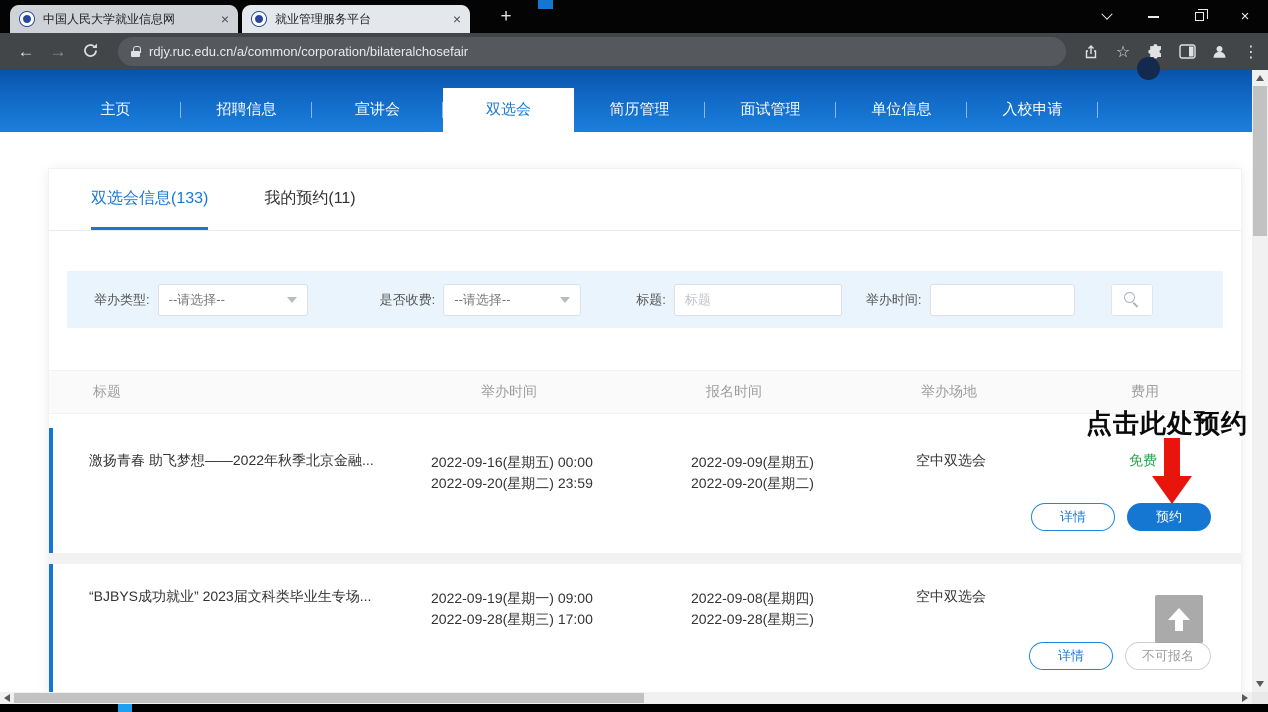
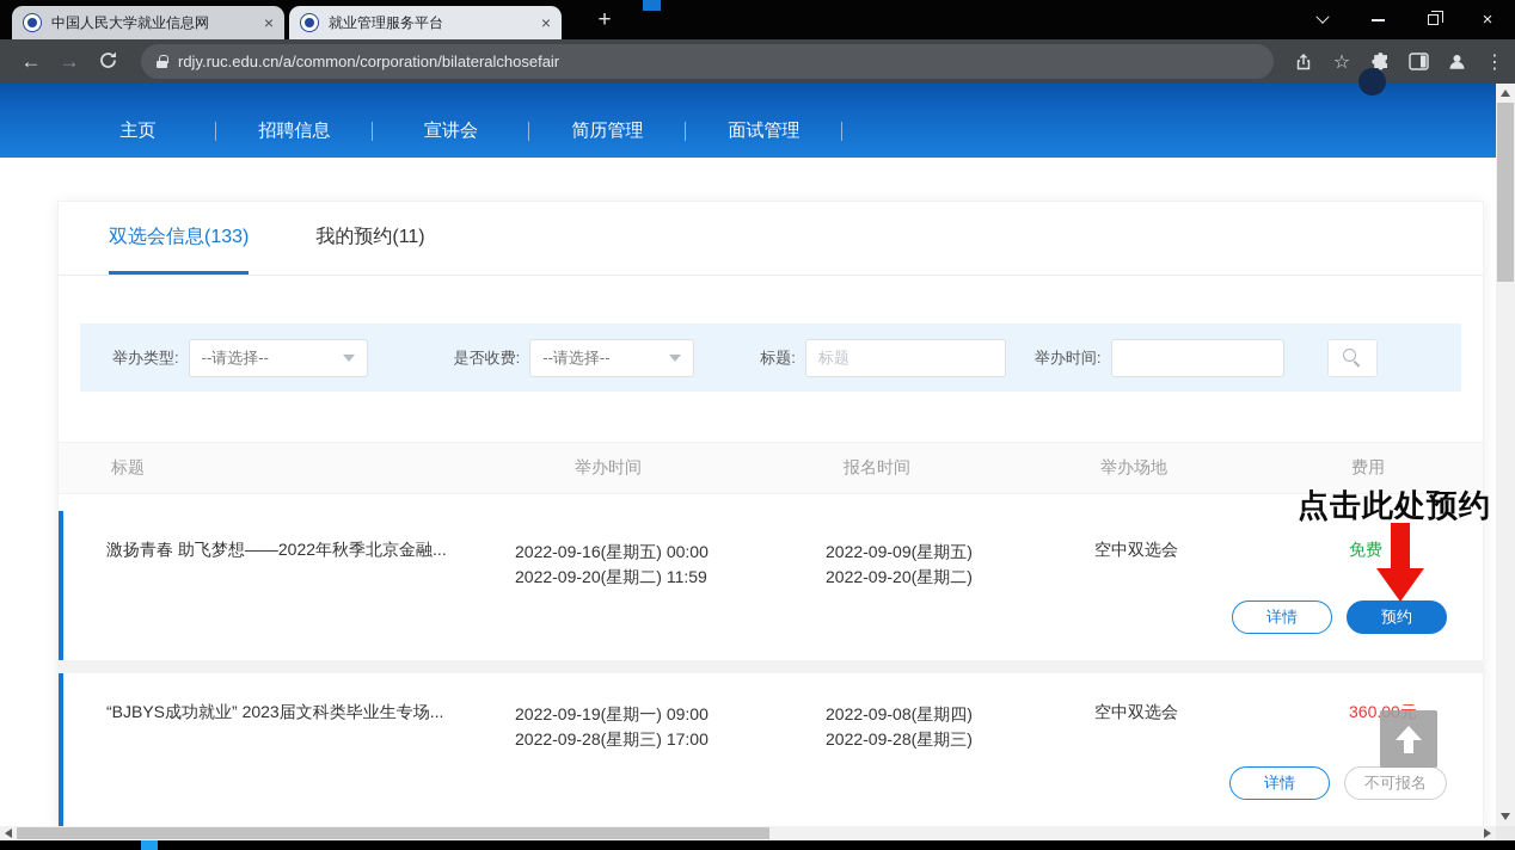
  中国人民大学就业信息网
  ×
  就业管理服务平台
  ×
  +
  ×
  ←
  →
  rdjy.ruc.edu.cn/a/common/corporation/bilateralchosefair
  ☆
  ⋮
  主页
  招聘信息
  宣讲会
- 双选会
  简历管理
  面试管理
- 单位信息
- 入校申请
  双选会信息(133)
  我的预约(11)
  举办类型:
  --请选择--
  是否收费:
  --请选择--
  标题:
  标题
  举办时间:
  标题
  举办时间
  报名时间
  举办场地
  费用
  激扬青春 助飞梦想——2022年秋季北京金融...
  2022-09-16(星期五) 00:00
- 2022-09-20(星期二) 23:59
+ 2022-09-20(星期二) 11:59
  2022-09-09(星期五)
  2022-09-20(星期二)
  空中双选会
  免费
  详情
  预约
  “BJBYS成功就业” 2023届文科类毕业生专场...
  2022-09-19(星期一) 09:00
  2022-09-28(星期三) 17:00
  2022-09-08(星期四)
  2022-09-28(星期三)
  空中双选会
+ 360.00元
  详情
  不可报名
  点击此处预约
